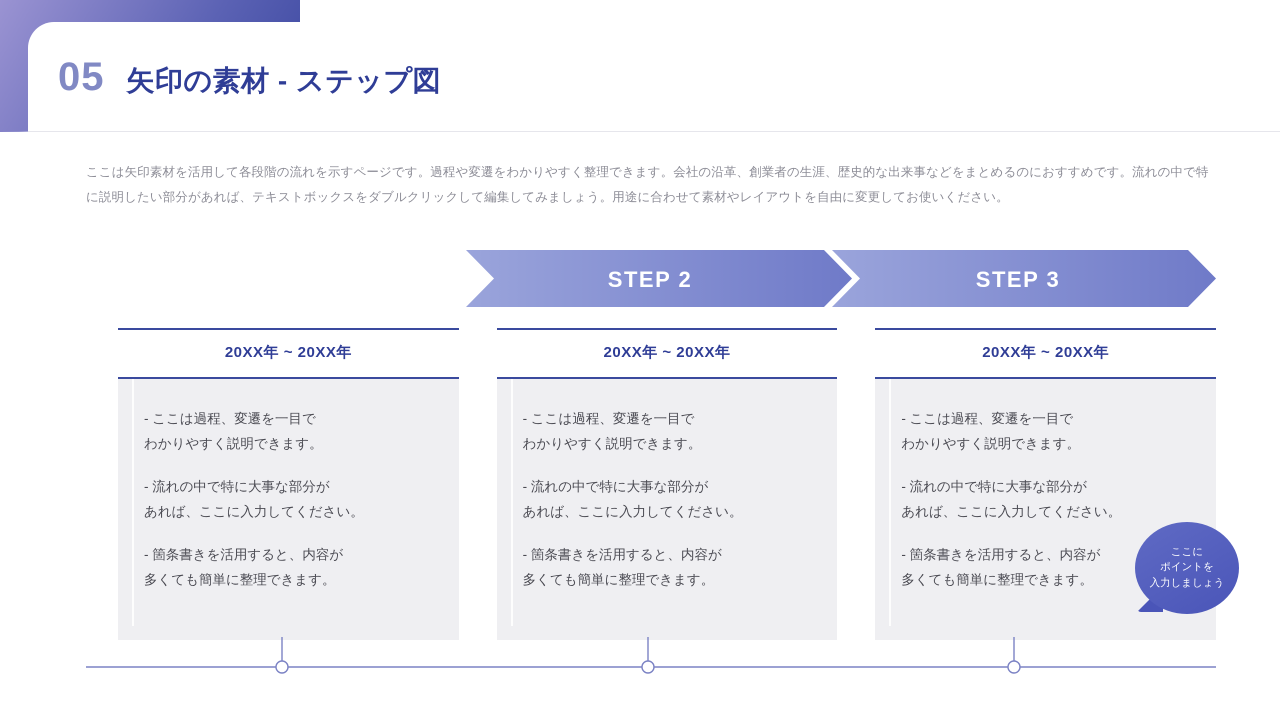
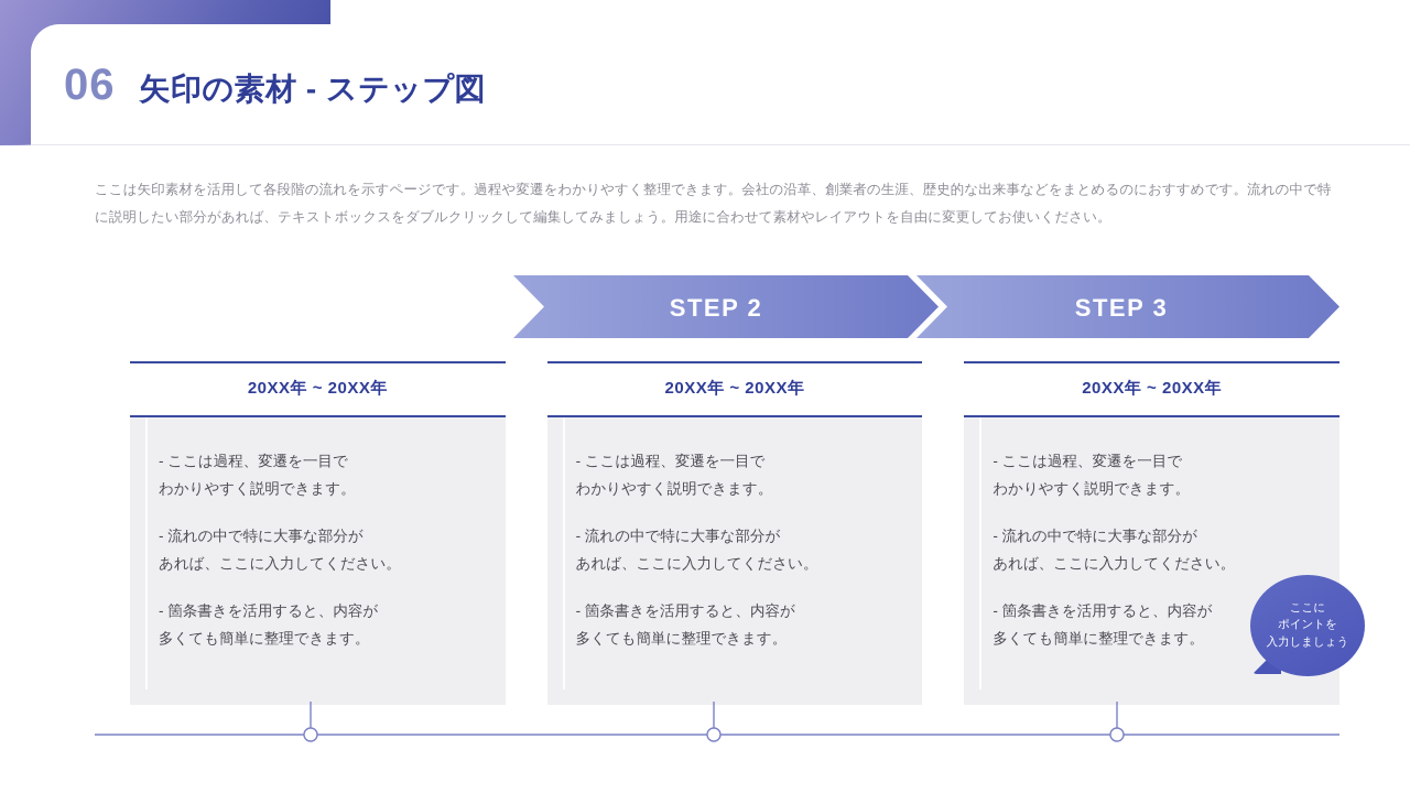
- 05
+ 06
  矢印の素材 - ステップ図
  ここは矢印素材を活用して各段階の流れを示すページです。過程や変遷をわかりやすく整理できます。会社の沿革、創業者の生涯、歴史的な出来事などをまとめるのにおすすめです。流れの中で特に説明したい部分があれば、テキストボックスをダブルクリックして編集してみましょう。用途に合わせて素材やレイアウトを自由に変更してお使いください。
  STEP 2
  STEP 3
  20XX年 ~ 20XX年
  - ここは過程、変遷を一目で
  わかりやすく説明できます。
  - 流れの中で特に大事な部分が
  あれば、ここに入力してください。
  - 箇条書きを活用すると、内容が
  多くても簡単に整理できます。
  20XX年 ~ 20XX年
  - ここは過程、変遷を一目で
  わかりやすく説明できます。
  - 流れの中で特に大事な部分が
  あれば、ここに入力してください。
  - 箇条書きを活用すると、内容が
  多くても簡単に整理できます。
  20XX年 ~ 20XX年
  - ここは過程、変遷を一目で
  わかりやすく説明できます。
  - 流れの中で特に大事な部分が
  あれば、ここに入力してください。
  - 箇条書きを活用すると、内容が
  多くても簡単に整理できます。
  ここに
  ポイントを
  入力しましょう
